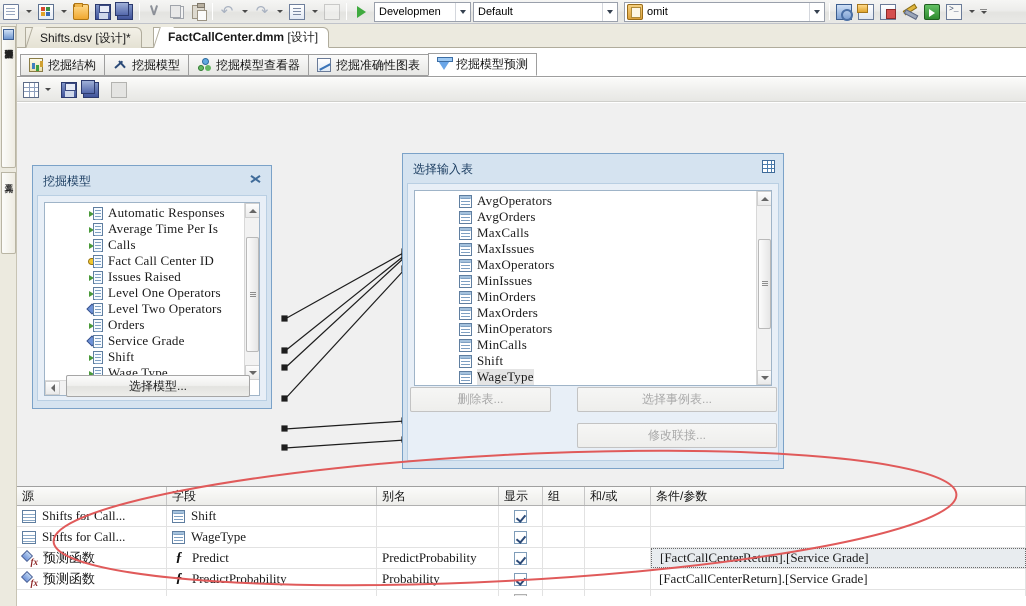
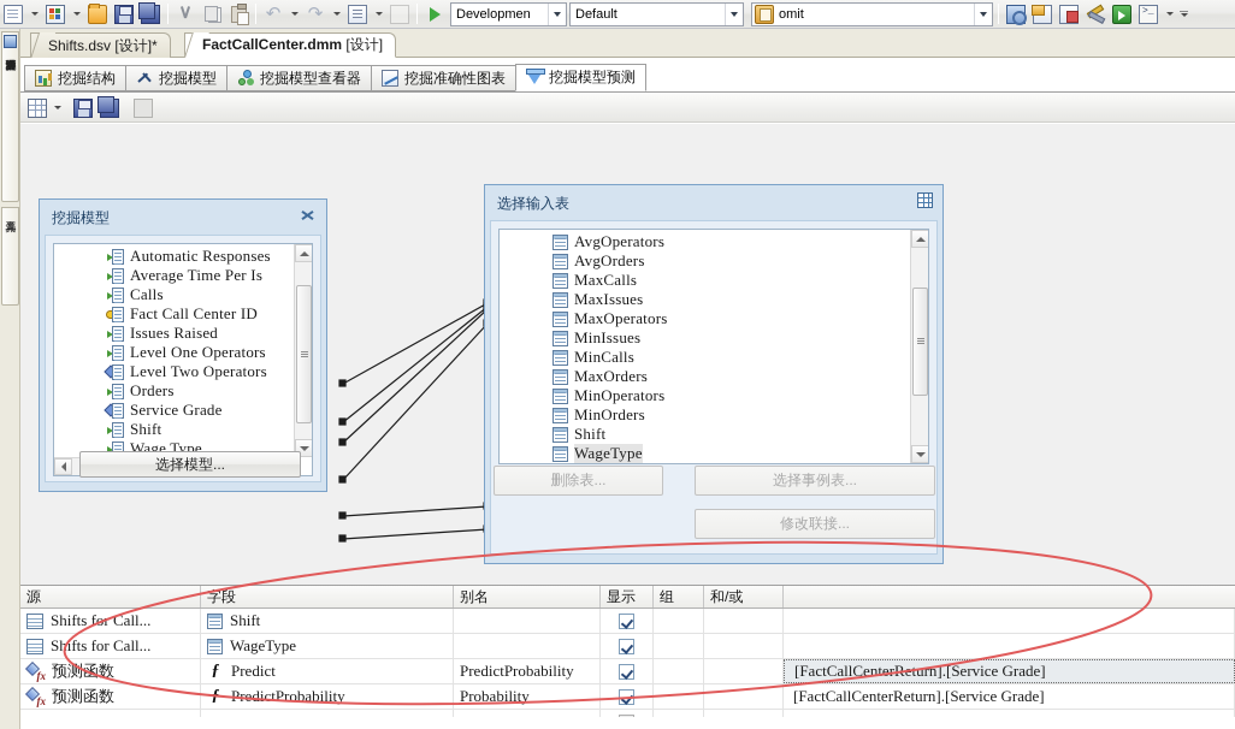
  Developmen
  Default
  omit
  Shifts.dsv [设计]*
  FactCallCenter.dmm [设计]
  挖掘结构
  挖掘模型
  挖掘模型查看器
  挖掘准确性图表
  挖掘模型预测
  挖掘模型
  Automatic Responses
  Average Time Per Is
  Calls
  Fact Call Center ID
  Issues Raised
  Level One Operators
  Level Two Operators
  Orders
  Service Grade
  Shift
  Wage Type
  选择模型...
  选择输入表
  AvgOperators
  AvgOrders
  MaxCalls
  MaxIssues
  MaxOperators
  MinIssues
- MinOrders
+ MinCalls
  MaxOrders
  MinOperators
- MinCalls
+ MinOrders
  Shift
  WageType
  删除表...
  选择事例表...
  修改联接...
  源
  字段
  别名
  显示
  组
  和/或
- 条件/参数
  Shifts fo Call...
  Shift
  Shifts for Call...
  WageType
  fx
  预测函数
  ƒ
  Predict
  PredictProbability
  [FactCallCenterRurn].[Service Grade]
  fx
  预测函数
  PredictProbability
  Probability
  [FactCallCenterReturn].[Service Grade]
